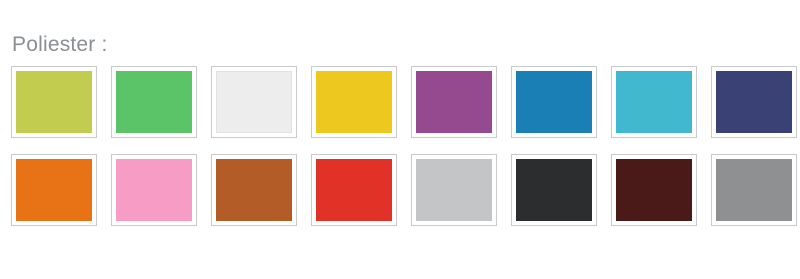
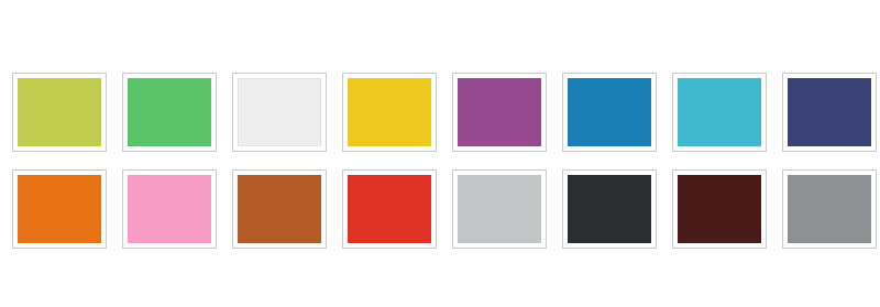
- Poliester :
